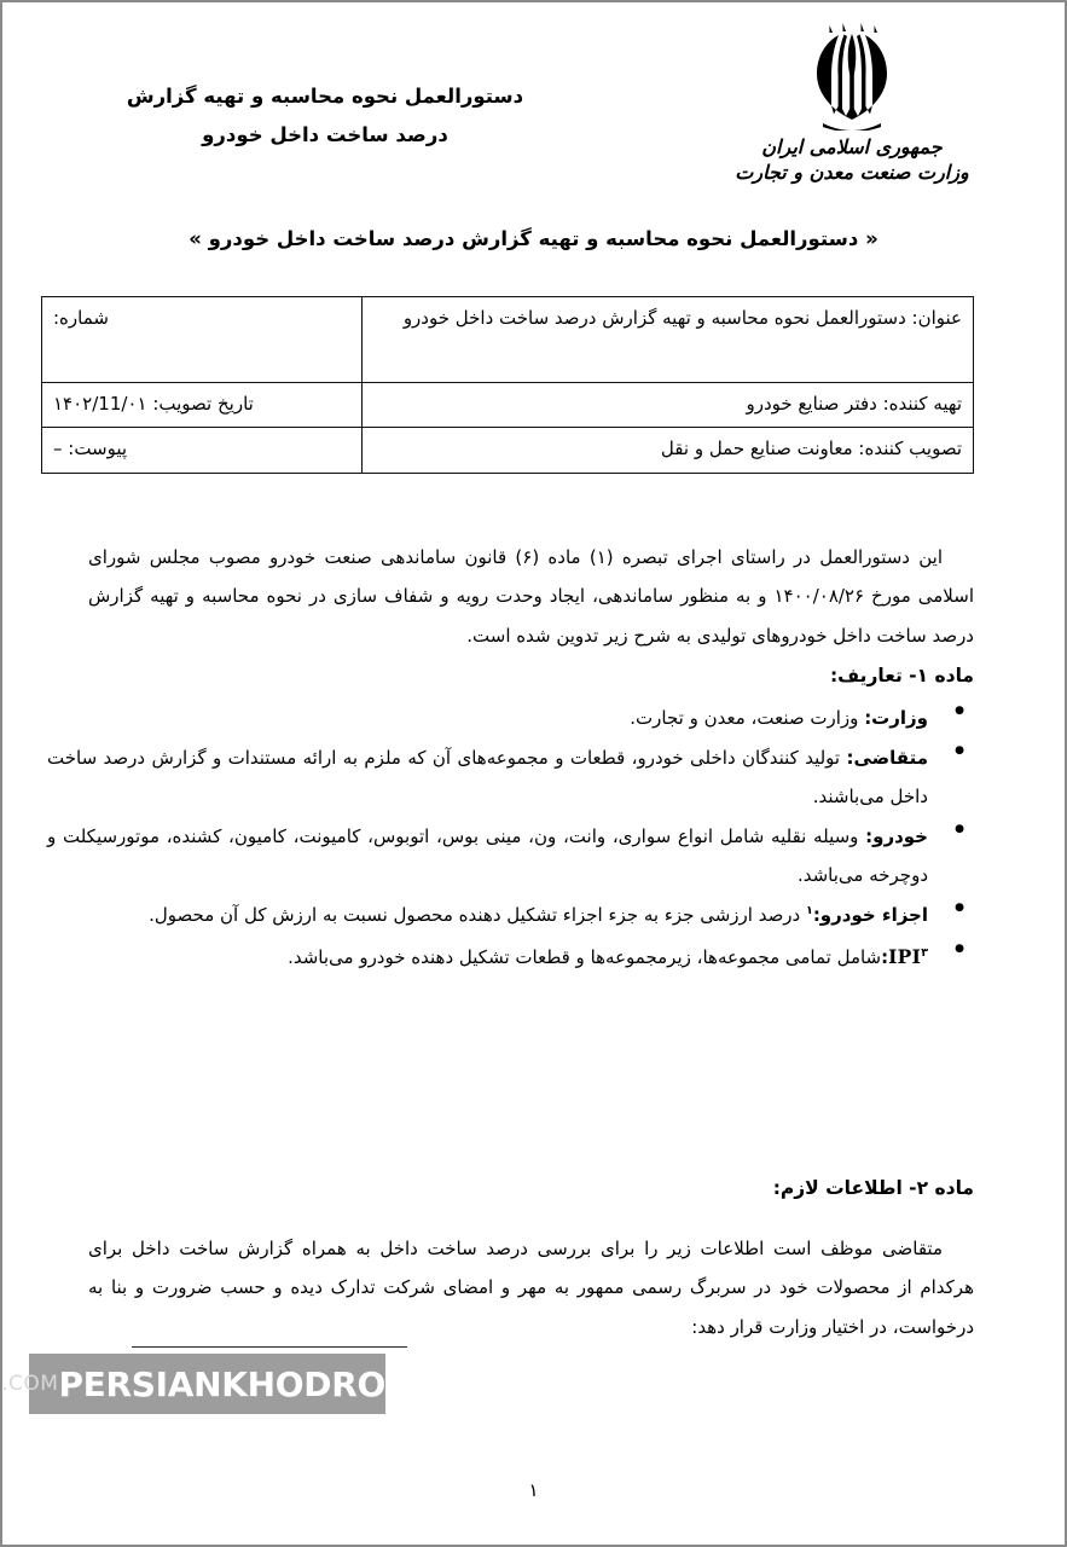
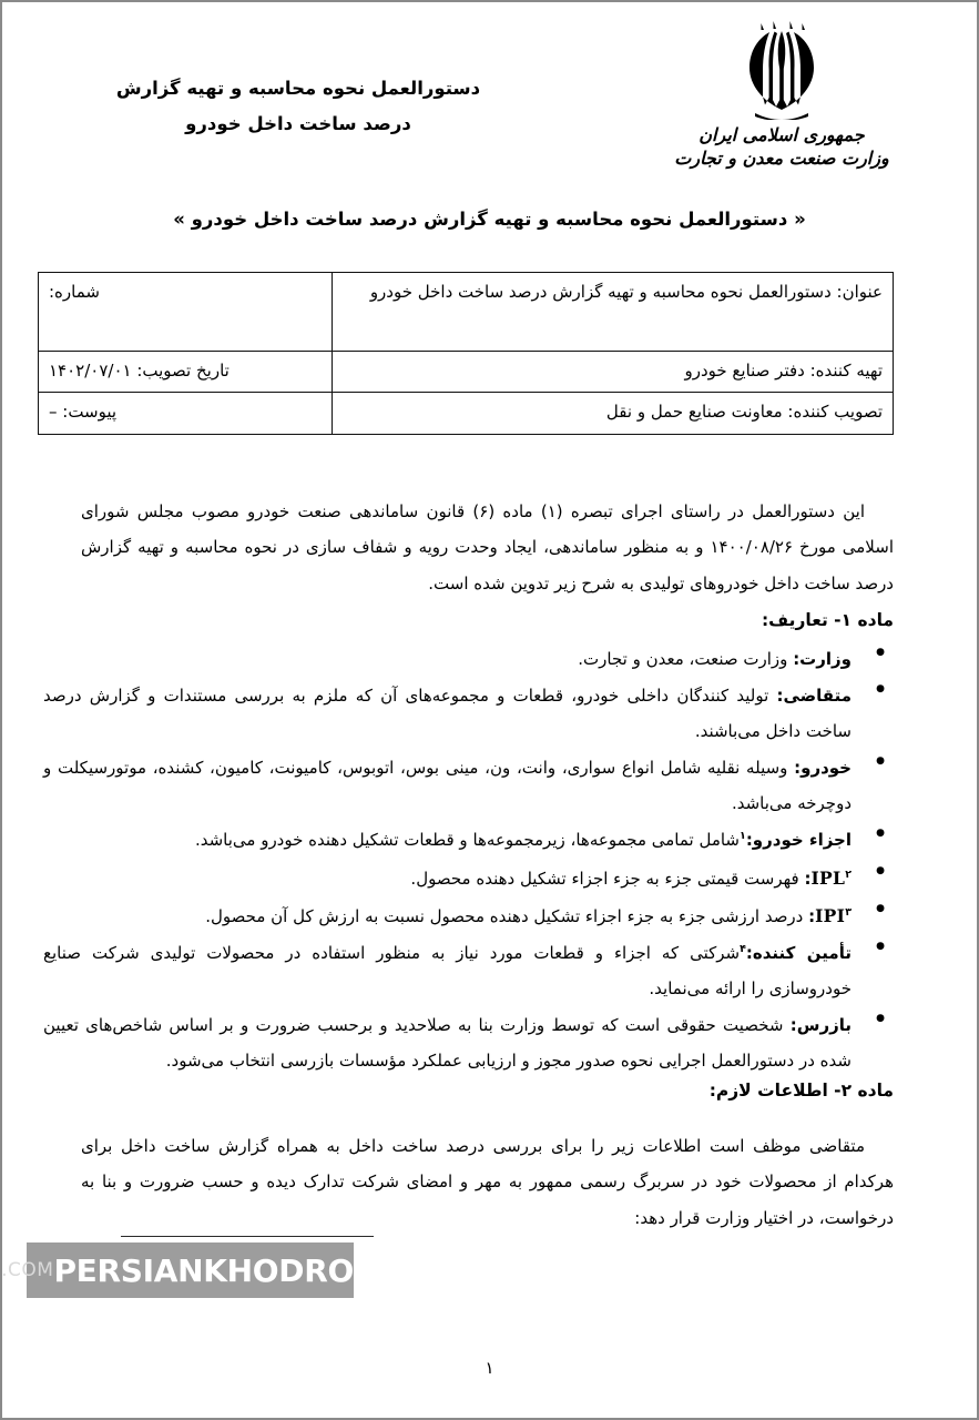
  جمهوری اسلامی ایران
  وزارت صنعت معدن و تجارت
  دستورالعمل نحوه محاسبه و تهیه گزارش
  درصد ساخت داخل خودرو
  « دستورالعمل نحوه محاسبه و تهیه گزارش درصد ساخت داخل خودرو »
  عنوان: دستورالعمل نحوه محاسبه و تهیه گزارش درصد ساخت داخل خودرو	شماره:
- تهیه کننده: دفتر صنایع خودرو	تاریخ تصویب: ۱۴۰۲/11/۰۱
+ تهیه کننده: دفتر صنایع خودرو	تاریخ تصویب: ۱۴۰۲/۰۷/۰۱
  تصویب کننده: معاونت صنایع حمل و نقل	پیوست: –
  این دستورالعمل در راستای اجرای تبصره (۱) ماده (۶) قانون ساماندهی صنعت خودرو مصوب مجلس شورای اسلامی مورخ ۱۴۰۰/۰۸/۲۶ و به منظور ساماندهی، ایجاد وحدت رویه و شفاف سازی در نحوه محاسبه و تهیه گزارش درصد ساخت داخل خودروهای تولیدی به شرح زیر تدوین شده است.
  ماده ۱- تعاریف:
  وزارت: وزارت صنعت، معدن و تجارت.
- متقاضی: تولید کنندگان داخلی خودرو، قطعات و مجموعه‌های آن که ملزم به ارائه مستندات و گزارش درصد ساخت داخل می‌باشند.
+ متقاضی: تولید کنندگان داخلی خودرو، قطعات و مجموعه‌های آن که ملزم به بررسی مستندات و گزارش درصد ساخت داخل می‌باشند.
  خودرو: وسیله نقلیه شامل انواع سواری، وانت، ون، مینی بوس، اتوبوس، کامیونت، کامیون، کشنده، موتورسیکلت و دوچرخه می‌باشد.
- اجزاء خودرو:۱ درصد ارزشی جزء به جزء اجزاء تشکیل دهنده محصول نسبت به ارزش کل آن محصول.
+ اجزاء خودرو:۱شامل تمامی مجموعه‌ها، زیرمجموعه‌ها و قطعات تشکیل دهنده خودرو می‌باشد.
+ IPL۲: فهرست قیمتی جزء به جزء اجزاء تشکیل دهنده محصول.
- IPI۳:شامل تمامی مجموعه‌ها، زیرمجموعه‌ها و قطعات تشکیل دهنده خودرو می‌باشد.
+ IPI۳: درصد ارزشی جزء به جزء اجزاء تشکیل دهنده محصول نسبت به ارزش کل آن محصول.
+ تأمین کننده:۴شرکتی که اجزاء و قطعات مورد نیاز به منظور استفاده در محصولات تولیدی شرکت صنایع خودروسازی را ارائه می‌نماید.
+ بازرس: شخصیت حقوقی است که توسط وزارت بنا به صلاحدید و برحسب ضرورت و بر اساس شاخص‌های تعیین شده در دستورالعمل اجرایی نحوه صدور مجوز و ارزیابی عملکرد مؤسسات بازرسی انتخاب می‌شود.
  ماده ۲- اطلاعات لازم:
  متقاضی موظف است اطلاعات زیر را برای بررسی درصد ساخت داخل به همراه گزارش ساخت داخل برای هرکدام از محصولات خود در سربرگ رسمی ممهور به مهر و امضای شرکت تدارک دیده و حسب ضرورت و بنا به درخواست، در اختیار وزارت قرار دهد:
  PERSIANKHODRO
  .COM
  ۱
